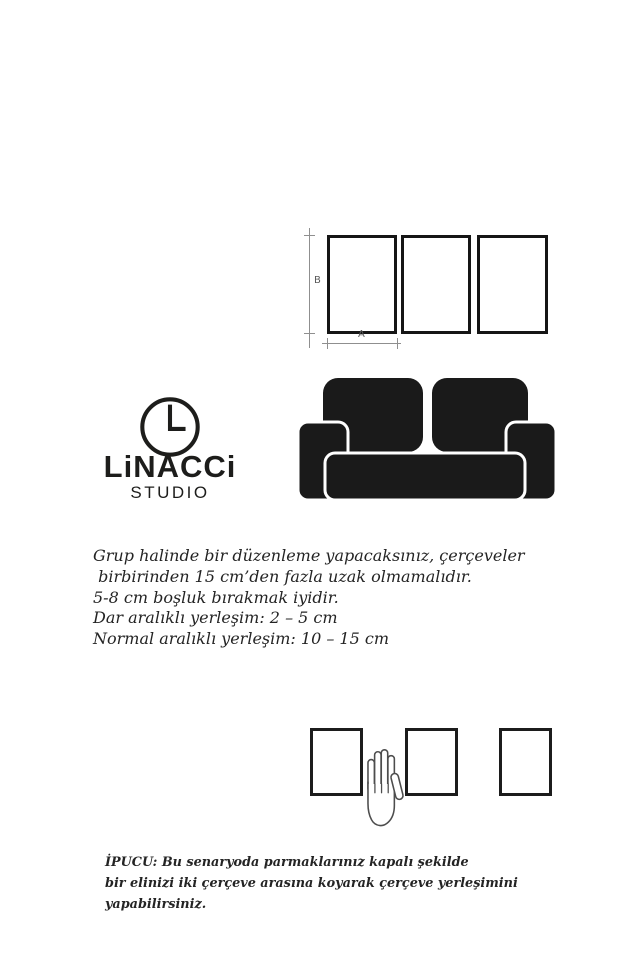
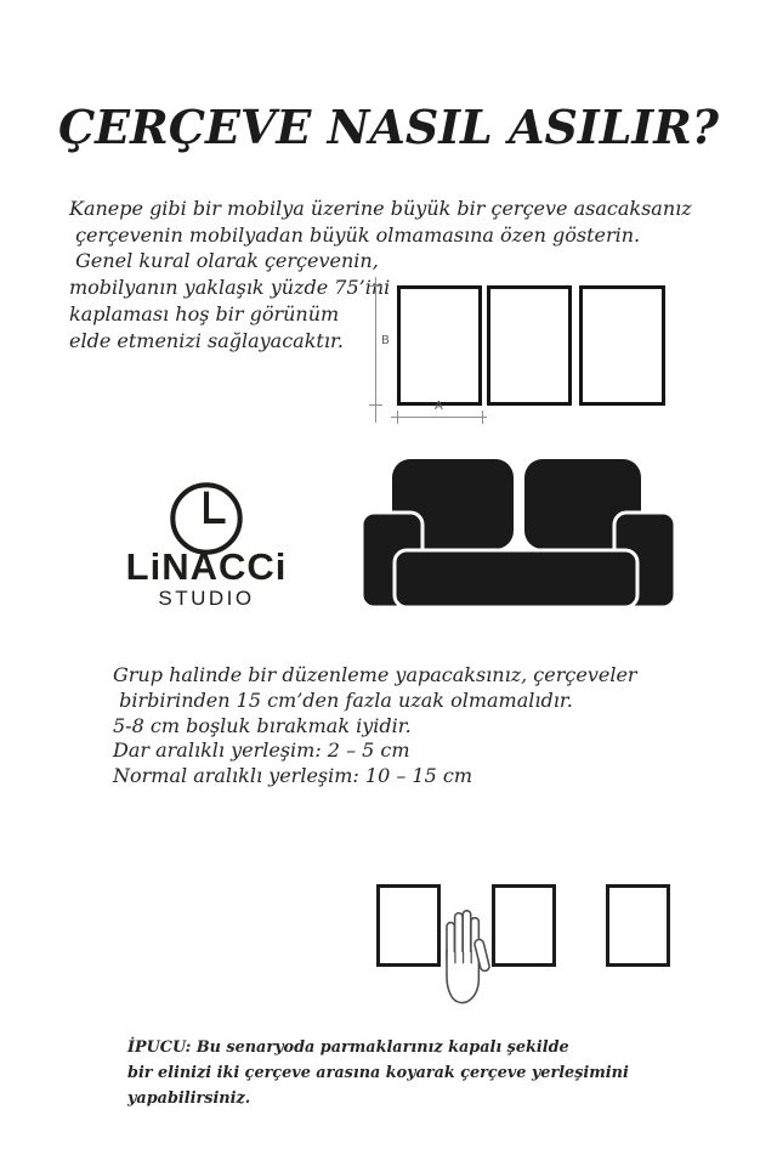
+ ÇERÇEVE NASIL ASILIR?
+ Kanepe gibi bir mobilya üzerine büyük bir çerçeve asacaksanız
+ çerçevenin mobilyadan büyük olmamasına özen gösterin.
+ Genel kural olarak çerçevenin,
+ mobilyanın yaklaşık yüzde 75’ini
+ kaplaması hoş bir görünüm
+ elde etmenizi sağlayacaktır.
  B
  A
  LiNACCi
  STUDIO
  Grup halinde bir düzenleme yapacaksınız, çerçeveler
  birbirinden 15 cm’den fazla uzak olmamalıdır.
  5-8 cm boşluk bırakmak iyidir.
  Dar aralıklı yerleşim: 2 – 5 cm
  Normal aralıklı yerleşim: 10 – 15 cm
  İPUCU: Bu senaryoda parmaklarınız kapalı şekilde
  bir elinizi iki çerçeve arasına koyarak çerçeve yerleşimini yapabilirsiniz.
